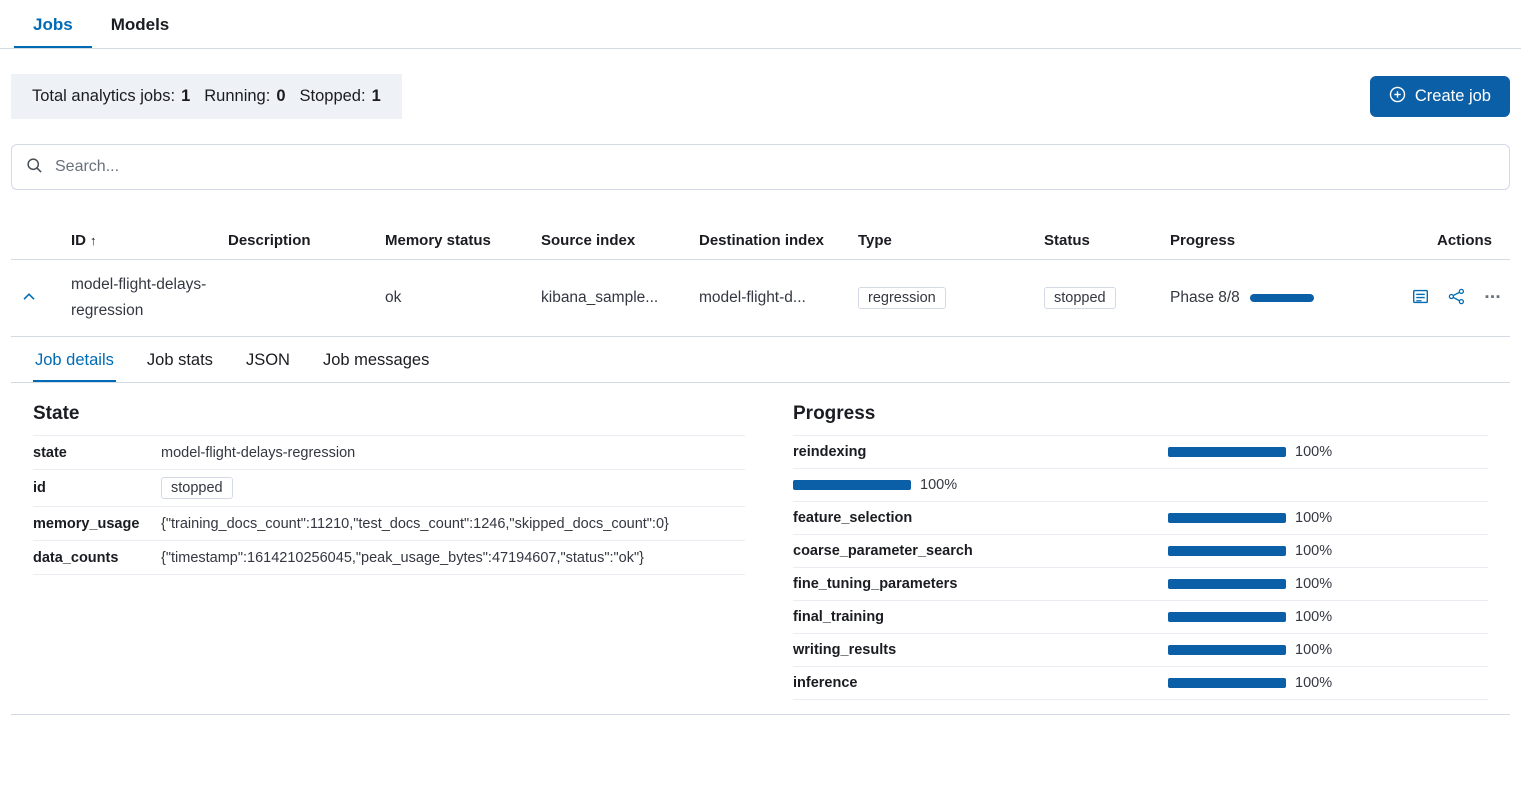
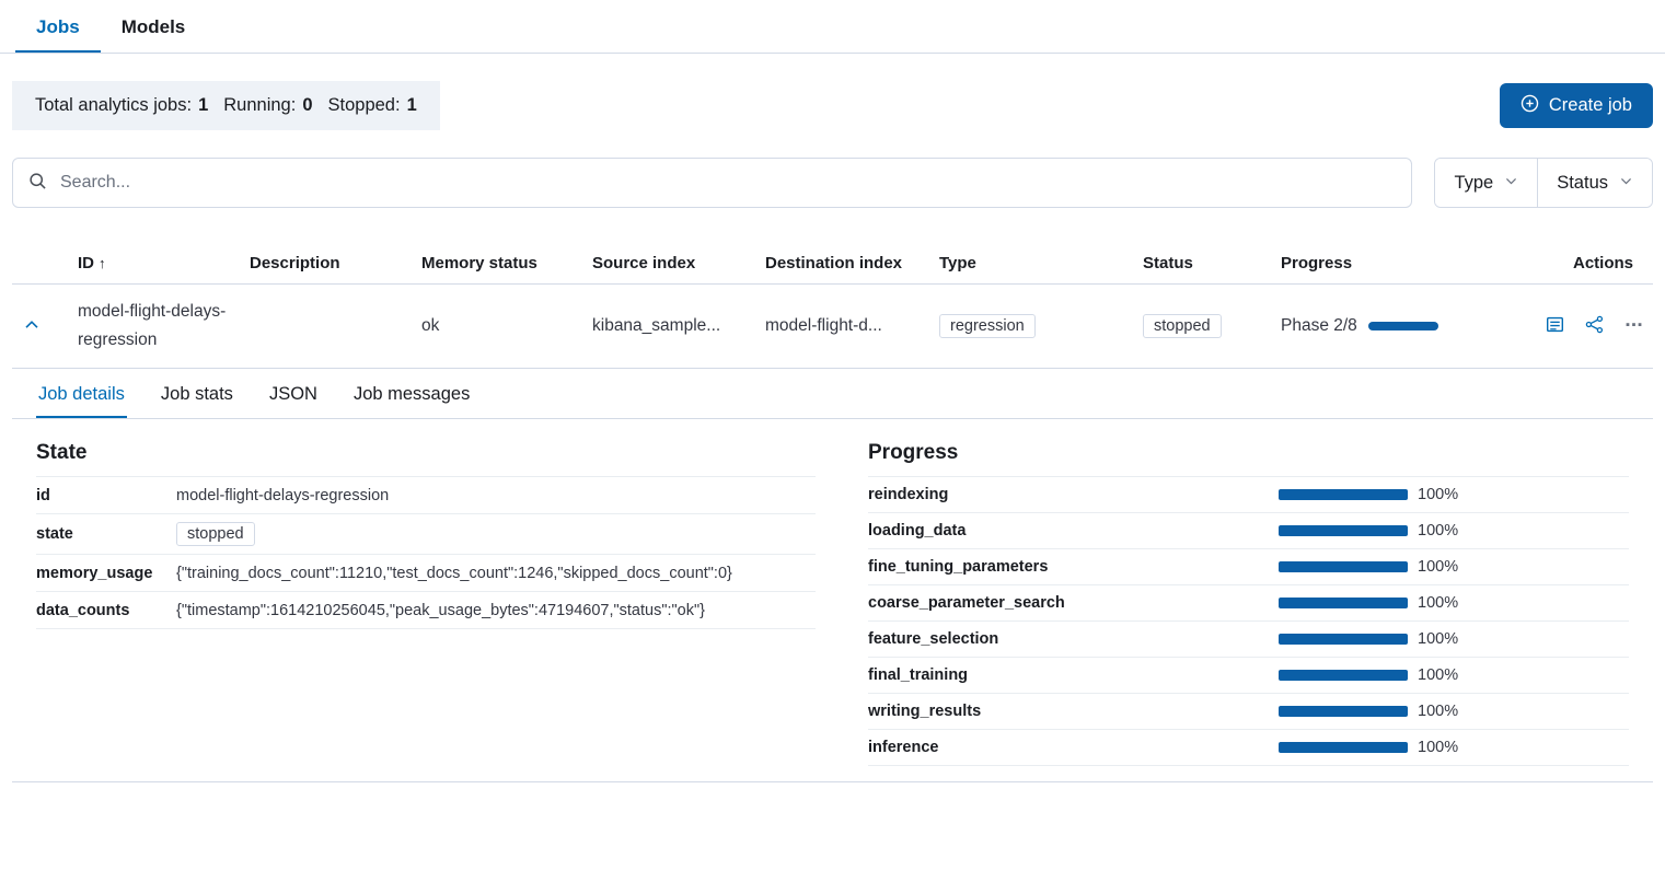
  Jobs
  Models
  Total analytics jobs:
  1
  Running:
  0
  Stopped:
  1
  Create job
  Search...
+ Type
+ Status
  	ID ↑	Description	Memory status	Source index	Destination index	Type	Status	Progress	Actions
- 	model-flight-delays-regression		ok	kibana_sample...	model-flight-d...	regression	stopped	Phase 8/8
+ 	model-flight-delays-regression		ok	kibana_sample...	model-flight-d...	regression	stopped	Phase 2/8
  Job details
  Job stats
  JSON
  Job messages
  State
- state
+ id
  model-flight-delays-regression
- id
+ state
  stopped
  memory_usage
  {"training_docs_count":11210,"test_docs_count":1246,"skipped_docs_count":0}
  data_counts
  {"timestamp":1614210256045,"peak_usage_bytes":47194607,"status":"ok"}
  Progress
  reindexing
  100%
+ loading_data
  100%
- feature_selection
+ fine_tuning_parameters
  100%
  coarse_parameter_search
  100%
- fine_tuning_parameters
+ feature_selection
  100%
  final_training
  100%
  writing_results
  100%
  inference
  100%
